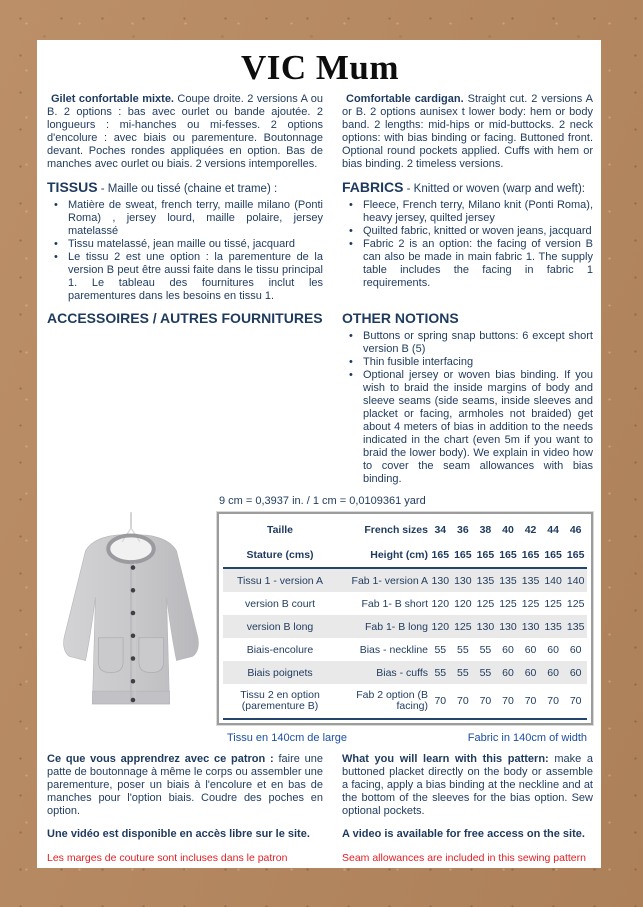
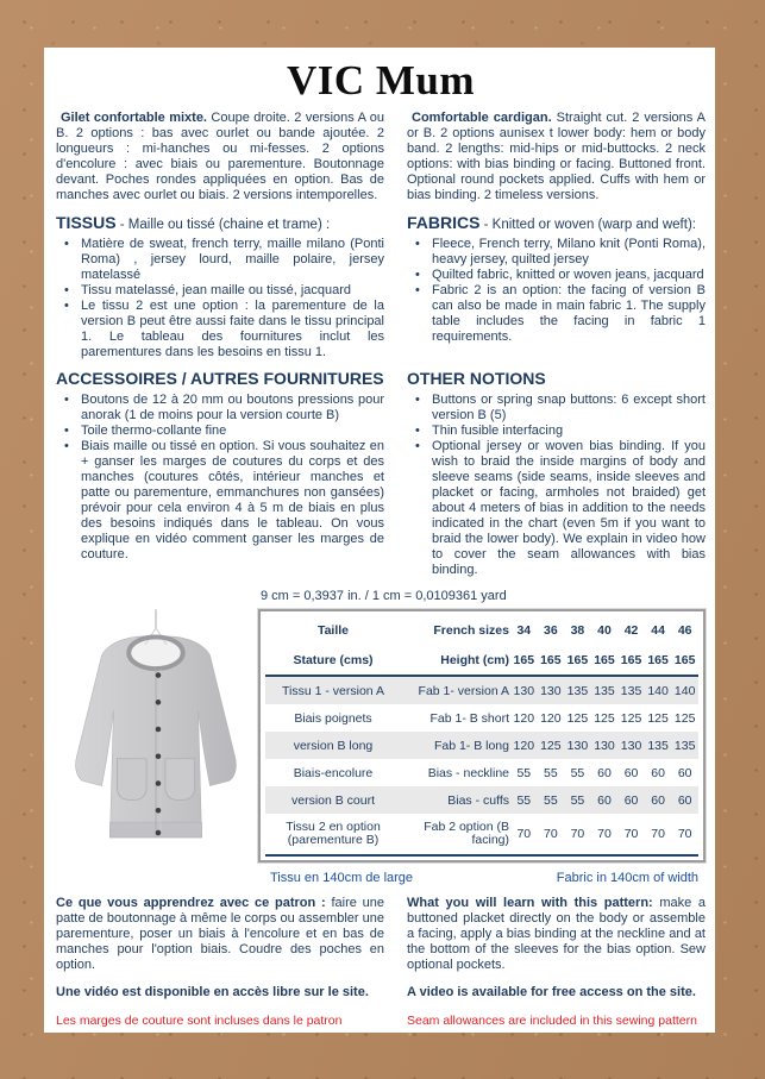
  VIC Mum
  Gilet confortable mixte. Coupe droite. 2 versions A ou B. 2 options : bas avec ourlet ou bande ajoutée. 2 longueurs : mi-hanches ou mi-fesses. 2 options d'encolure : avec biais ou parementure. Boutonnage devant. Poches rondes appliquées en option. Bas de manches avec ourlet ou biais. 2 versions intemporelles.
  Comfortable cardigan. Straight cut. 2 versions A or B. 2 options aunisex t lower body: hem or body band. 2 lengths: mid-hips or mid-buttocks. 2 neck options: with bias binding or facing. Buttoned front. Optional round pockets applied. Cuffs with hem or bias binding. 2 timeless versions.
  TISSUS - Maille ou tissé (chaine et trame) :
  Matière de sweat, french terry, maille milano (Ponti Roma) , jersey lourd, maille polaire, jersey matelassé
  Tissu matelassé, jean maille ou tissé, jacquard
  Le tissu 2 est une option : la parementure de la version B peut être aussi faite dans le tissu principal 1. Le tableau des fournitures inclut les parementures dans les besoins en tissu 1.
  FABRICS - Knitted or woven (warp and weft):
  Fleece, French terry, Milano knit (Ponti Roma), heavy jersey, quilted jersey
  Quilted fabric, knitted or woven jeans, jacquard
  Fabric 2 is an option: the facing of version B can also be made in main fabric 1. The supply table includes the facing in fabric 1 requirements.
  ACCESSOIRES / AUTRES FOURNITURES
+ Boutons de 12 à 20 mm ou boutons pressions pour anorak (1 de moins pour la version courte B)
+ Toile thermo-collante fine
+ Biais maille ou tissé en option. Si vous souhaitez en + ganser les marges de coutures du corps et des manches (coutures côtés, intérieur manches et patte ou parementure, emmanchures non gansées) prévoir pour cela environ 4 à 5 m de biais en plus des besoins indiqués dans le tableau. On vous explique en vidéo comment ganser les marges de couture.
  OTHER NOTIONS
  Buttons or spring snap buttons: 6 except short version B (5)
  Thin fusible interfacing
  Optional jersey or woven bias binding. If you wish to braid the inside margins of body and sleeve seams (side seams, inside sleeves and placket or facing, armholes not braided) get about 4 meters of bias in addition to the needs indicated in the chart (even 5m if you want to braid the lower body). We explain in video how to cover the seam allowances with bias binding.
  9 cm = 0,3937 in. / 1 cm = 0,0109361 yard
  Taille	French sizes	34	36	38	40	42	44	46
  Stature (cms)	Height (cm)	165	165	165	165	165	165	165
  Tissu 1 - version A	Fab 1- version A	130	130	135	135	135	140	140
- version B court	Fab 1- B short	120	120	125	125	125	125	125
+ Biais poignets	Fab 1- B short	120	120	125	125	125	125	125
  version B long	Fab 1- B long	120	125	130	130	130	135	135
  Biais-encolure	Bias - neckline	55	55	55	60	60	60	60
- Biais poignets	Bias - cuffs	55	55	55	60	60	60	60
+ version B court	Bias - cuffs	55	55	55	60	60	60	60
  Tissu 2 en option (parementure B)	Fab 2 option (B facing)	70	70	70	70	70	70	70
  Tissu en 140cm de large
  Fabric in 140cm of width
  Ce que vous apprendrez avec ce patron : faire une patte de boutonnage à même le corps ou assembler une parementure, poser un biais à l'encolure et en bas de manches pour l'option biais. Coudre des poches en option.
  What you will learn with this pattern: make a buttoned placket directly on the body or assemble a facing, apply a bias binding at the neckline and at the bottom of the sleeves for the bias option. Sew optional pockets.
  Une vidéo est disponible en accès libre sur le site.
  A video is available for free access on the site.
  Les marges de couture sont incluses dans le patron
  Seam allowances are included in this sewing pattern
